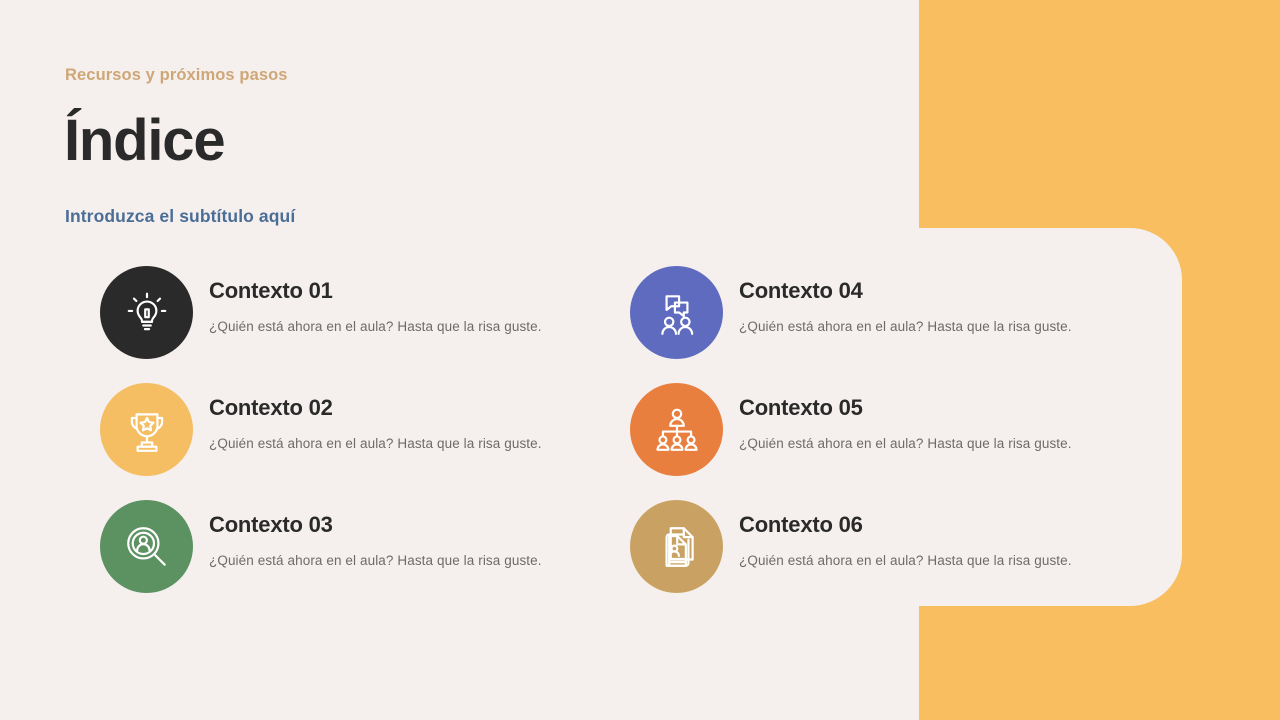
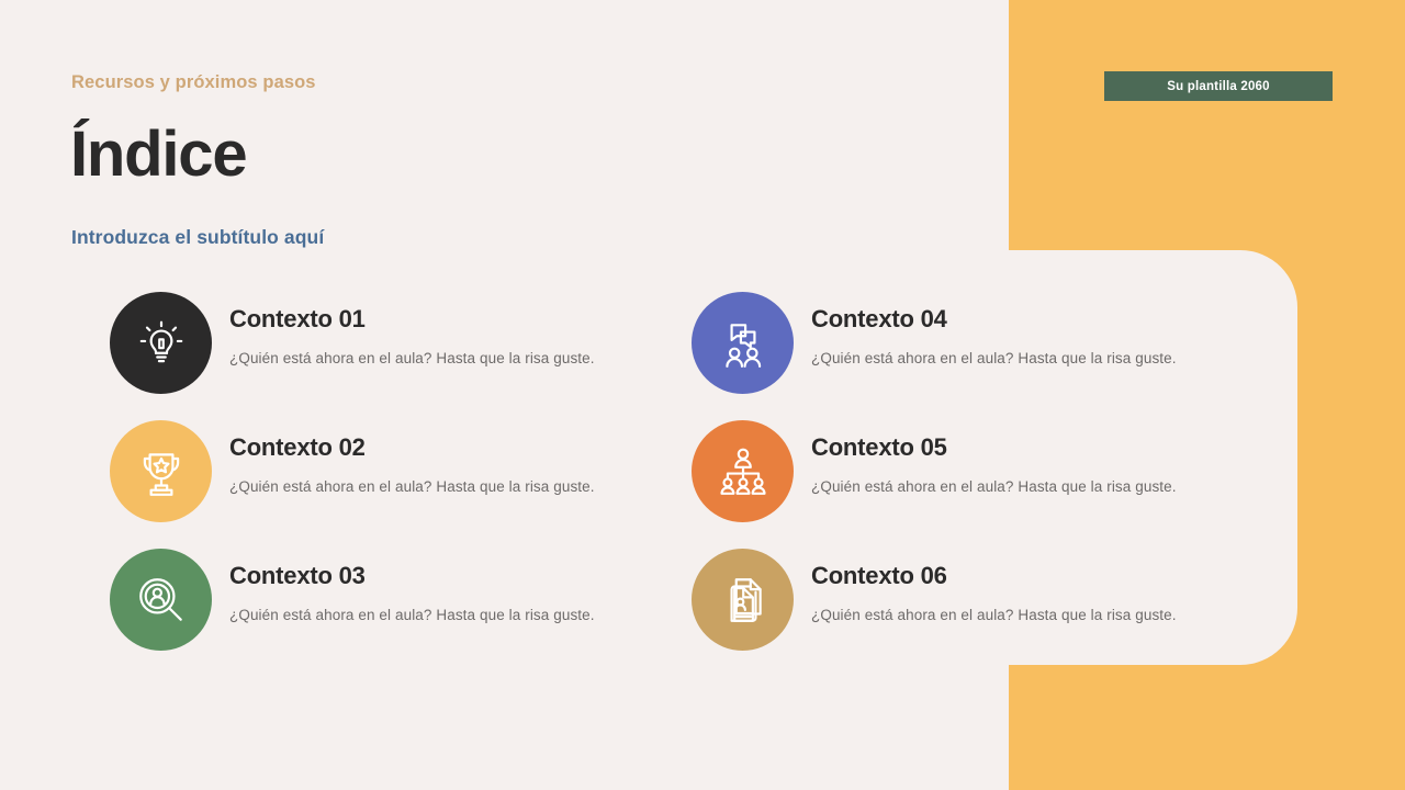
+ Su plantilla 2060
  Recursos y próximos pasos
  Índice
  Introduzca el subtítulo aquí
  Contexto 01
  ¿Quién está ahora en el aula? Hasta que la risa guste.
  Contexto 04
  ¿Quién está ahora en el aula? Hasta que la risa guste.
  Contexto 02
  ¿Quién está ahora en el aula? Hasta que la risa guste.
  Contexto 05
  ¿Quién está ahora en el aula? Hasta que la risa guste.
  Contexto 03
  ¿Quién está ahora en el aula? Hasta que la risa guste.
  Contexto 06
  ¿Quién está ahora en el aula? Hasta que la risa guste.
